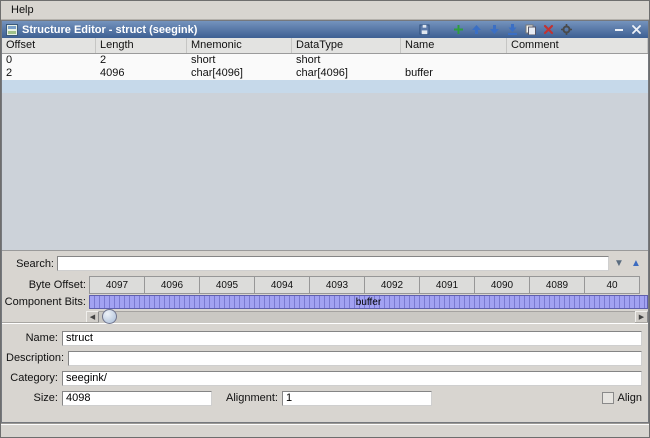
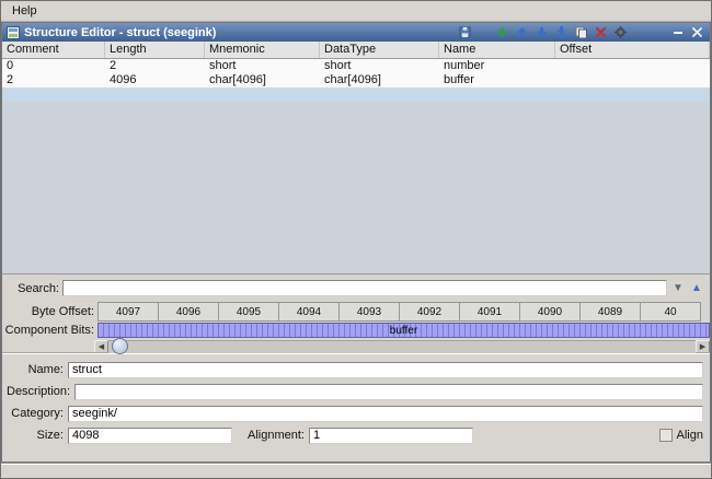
  Help
  Structure Editor - struct (seegink)
- Offset
+ Comment
  Length
  Mnemonic
  DataType
  Name
- Comment
+ Offset
  0
  2
  short
  short
+ number
  2
  4096
  char[4096]
  char[4096]
  buffer
  Search:
  ▼
  ▲
  Byte Offset:
  4097
  4096
  4095
  4094
  4093
  4092
  4091
  4090
  4089
  40
  Component Bits:
  buffer
  Name:
  struct
  Description:
  Category:
  seegink/
  Size:
  4098
  Alignment:
  1
  Align
